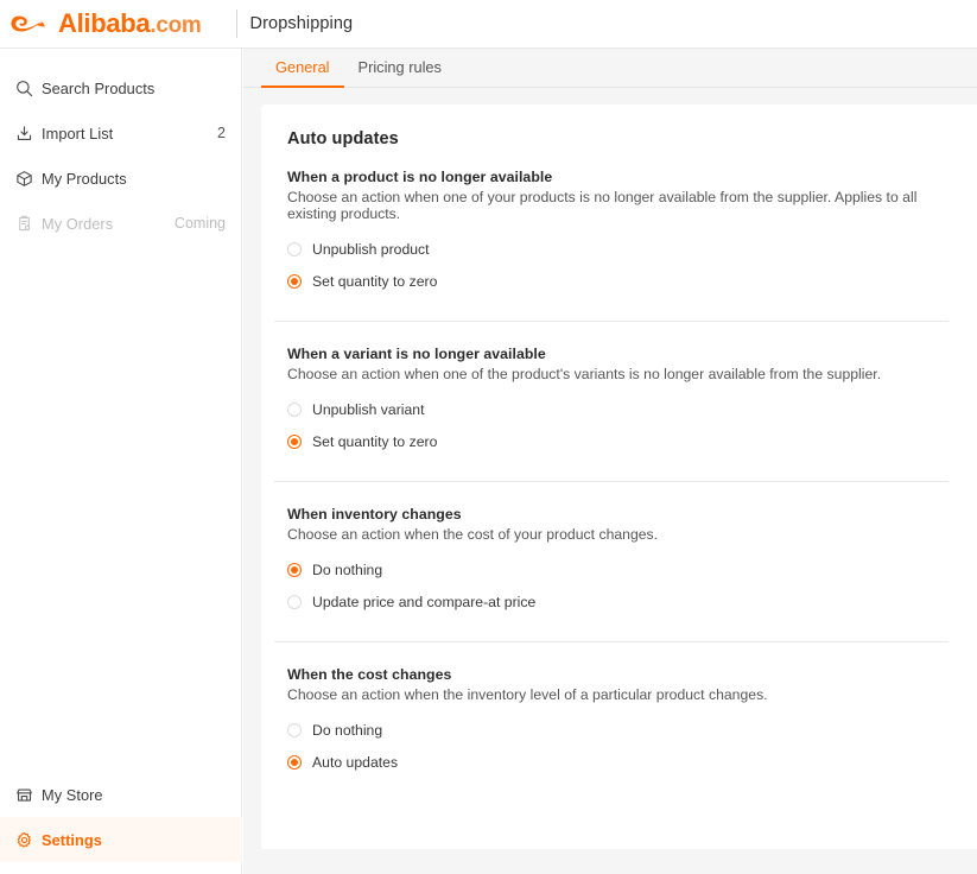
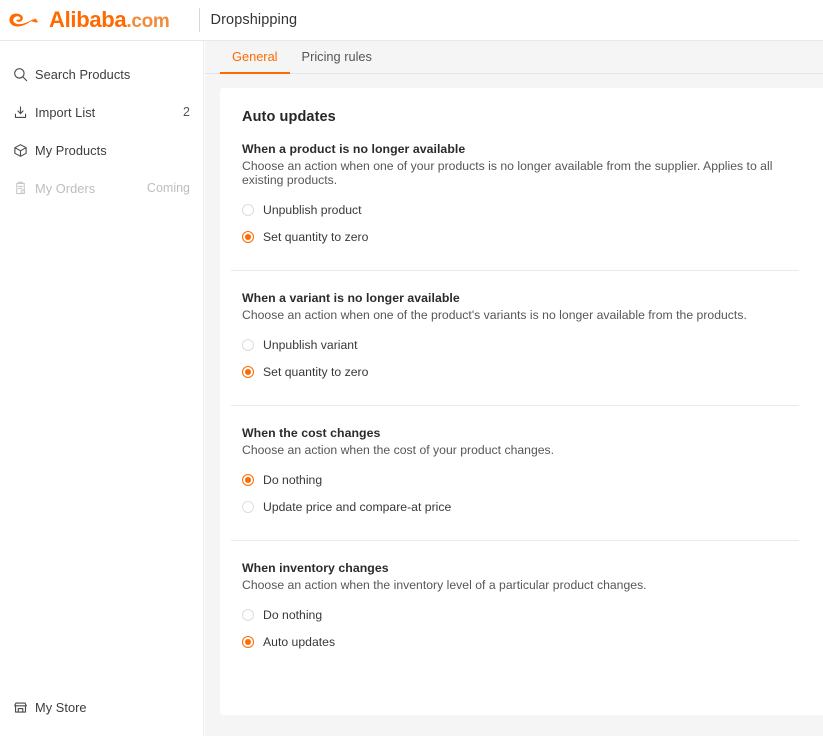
  Alibaba.com
  Dropshipping
  Search Products
  Import List
  2
  My Products
  My Orders
  Coming
  My Store
- Settings
  General
  Pricing rules
  Auto updates
  When a product is no longer available
  Choose an action when one of your products is no longer available from the supplier. Applies to all existing products.
  Unpublish product
  Set quantity to zero
  When a variant is no longer available
- Choose an action when one of the product's variants is no longer available from the supplier.
+ Choose an action when one of the product's variants is no longer available from the products.
  Unpublish variant
  Set quantity to zero
- When inventory changes
+ When the cost changes
  Choose an action when the cost of your product changes.
  Do nothing
  Update price and compare-at price
- When the cost changes
+ When inventory changes
  Choose an action when the inventory level of a particular product changes.
  Do nothing
  Auto updates
